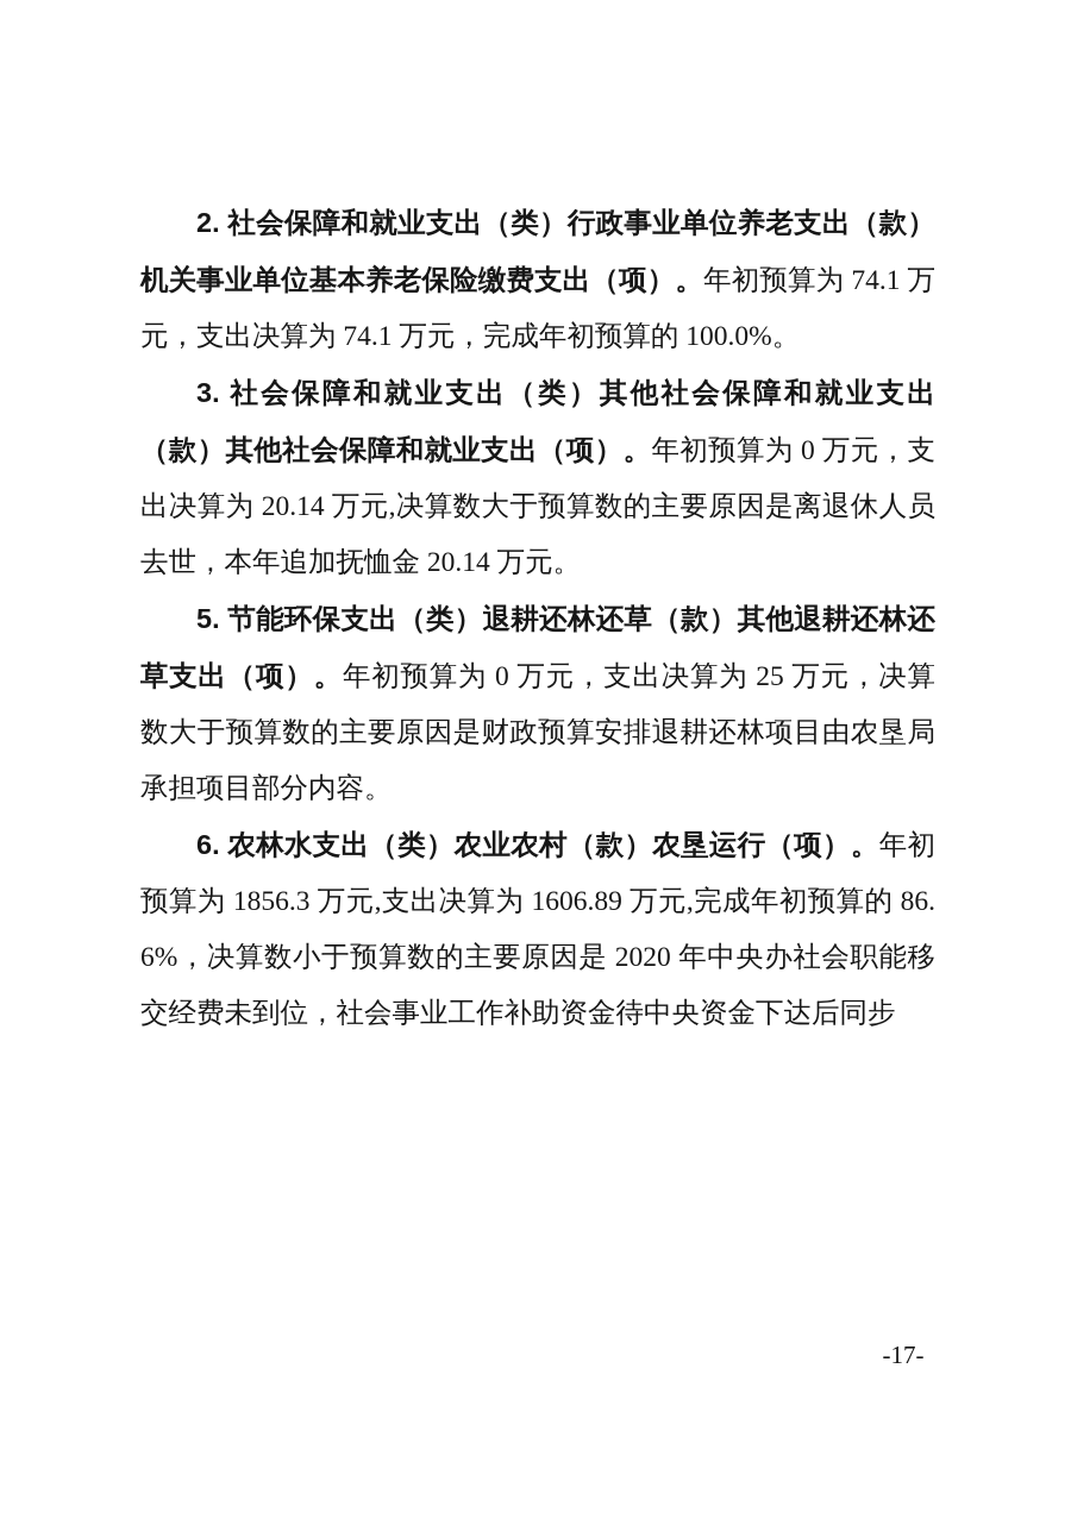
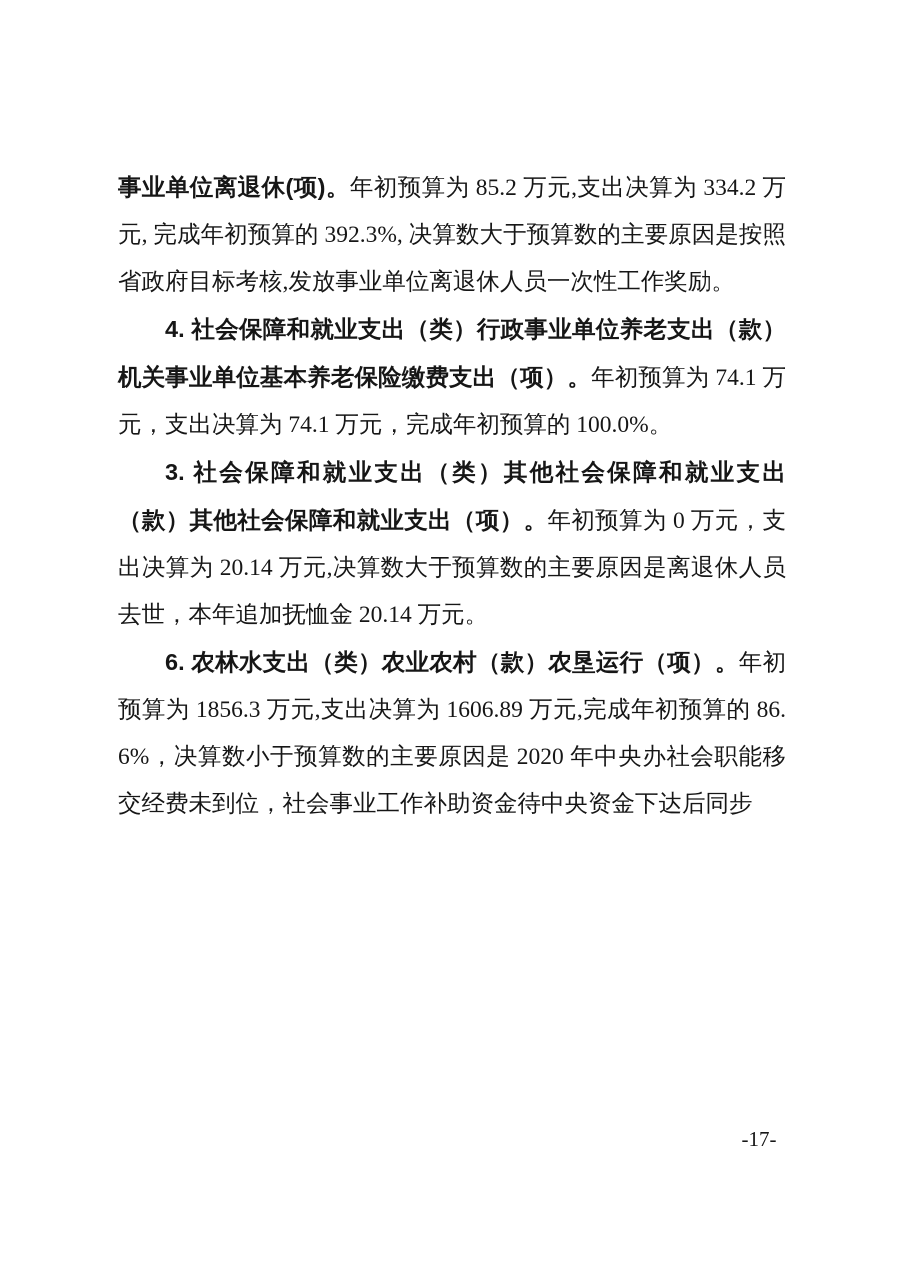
+ 事业单位离退休(项)。年初预算为 85.2 万元,支出决算为 334.2 万元, 完成年初预算的 392.3%, 决算数大于预算数的主要原因是按照省政府目标考核,发放事业单位离退休人员一次性工作奖励。
- 2. 社会保障和就业支出（类）行政事业单位养老支出（款）机关事业单位基本养老保险缴费支出（项）。年初预算为 74.1 万元，支出决算为 74.1 万元，完成年初预算的 100.0%。
+ 4. 社会保障和就业支出（类）行政事业单位养老支出（款）机关事业单位基本养老保险缴费支出（项）。年初预算为 74.1 万元，支出决算为 74.1 万元，完成年初预算的 100.0%。
  3. 社会保障和就业支出（类）其他社会保障和就业支出（款）其他社会保障和就业支出（项）。年初预算为 0 万元，支出决算为 20.14 万元,决算数大于预算数的主要原因是离退休人员去世，本年追加抚恤金 20.14 万元。
- 5. 节能环保支出（类）退耕还林还草（款）其他退耕还林还草支出（项）。年初预算为 0 万元，支出决算为 25 万元，决算数大于预算数的主要原因是财政预算安排退耕还林项目由农垦局承担项目部分内容。
  6. 农林水支出（类）农业农村（款）农垦运行（项）。年初预算为 1856.3 万元,支出决算为 1606.89 万元,完成年初预算的 86.6%，决算数小于预算数的主要原因是 2020 年中央办社会职能移交经费未到位，社会事业工作补助资金待中央资金下达后同步
  -17-
